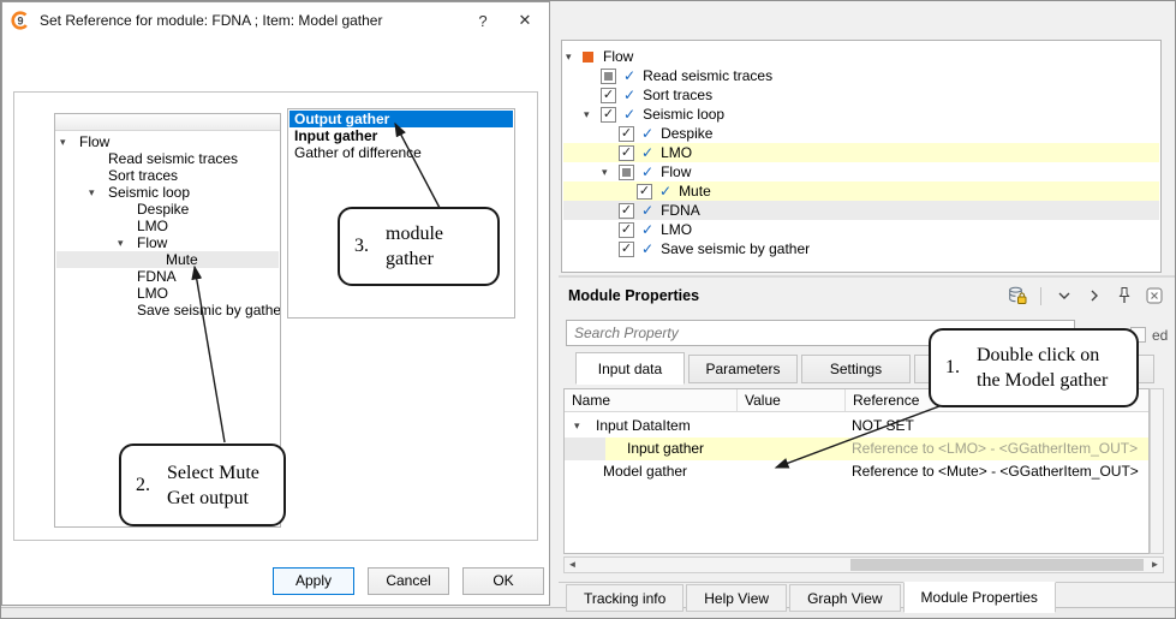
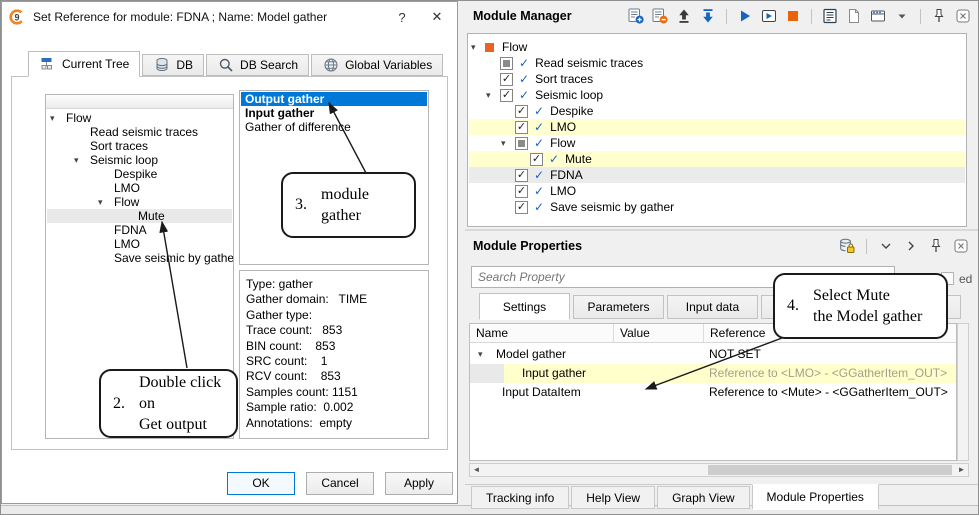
  9
- Set Reference for module: FDNA ; Item: Model gather
+ Set Reference for module: FDNA ; Name: Model gather
  ?
  ✕
+ Current Tree
+ DB
+ DB Search
+ Global Variables
  ▾
  Flow
  Read seismic traces
  Sort traces
  ▾
  Seismic loop
  Despike
  LMO
  ▾
  Flow
  Mute
  FDNA
  LMO
  Save seismic by gathe
  Output gather
  Input gather
  Gather of differene
+ Type: gather
+ Gather domain: TIME
+ Gather type:
+ Trace count: 853
+ BIN count: 853
+ SRC count: 1
+ RCV count: 853
+ Samples count: 1151
+ Sample ratio: 0.002
+ Annotations: empty
- Apply
+ OK
  Cancel
- OK
+ Apply
+ Module Manager
  ▾
  Flow
  ✓
  Read seismic traces
  ✓
  Sort traces
  ▾
  ✓
  Seismic loop
  ✓
  Despike
  ✓
  LMO
  ▾
  ✓
  Flow
  ✓
  Mute
  ✓
  FDNA
  ✓
  LMO
  ✓
  Save seismic by gather
  Module Properties
  Search Property
  ed
- Input data
+ Settings
  Parameters
- Settings
+ Input data
  Name
  Value
  Reference
  ▾
- Input DataItem
+ Model gather
  NOT SET
  Input gather
  Reference to <LMO> - <GGatherItem_OUT>
- Model gather
+ Input DataItem
  Reference to <Mute> - <GGatherItem_OUT>
  ◄
  ►
  Tracking info
  Help View
  Graph View
  Module Properties
- 1.
+ 4.
- Double click on
+ Select Mute
  the Model gather
  2.
- Select Mute
+ Double click on
  Get output
  3.
  module
  gather
